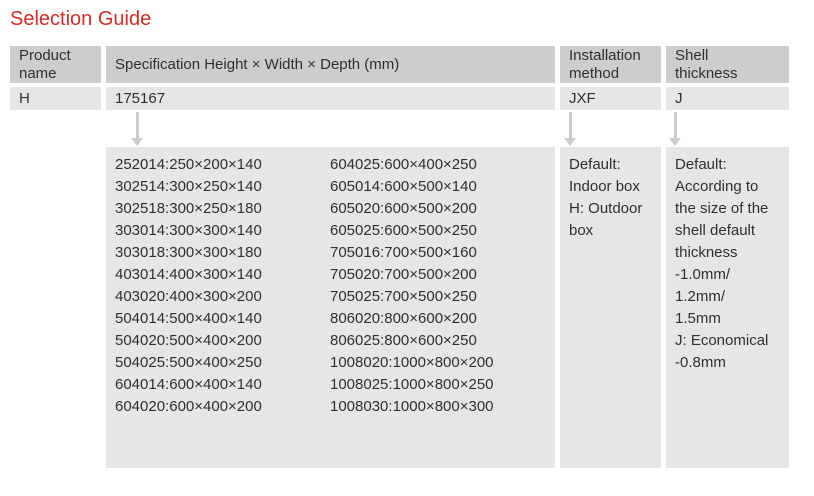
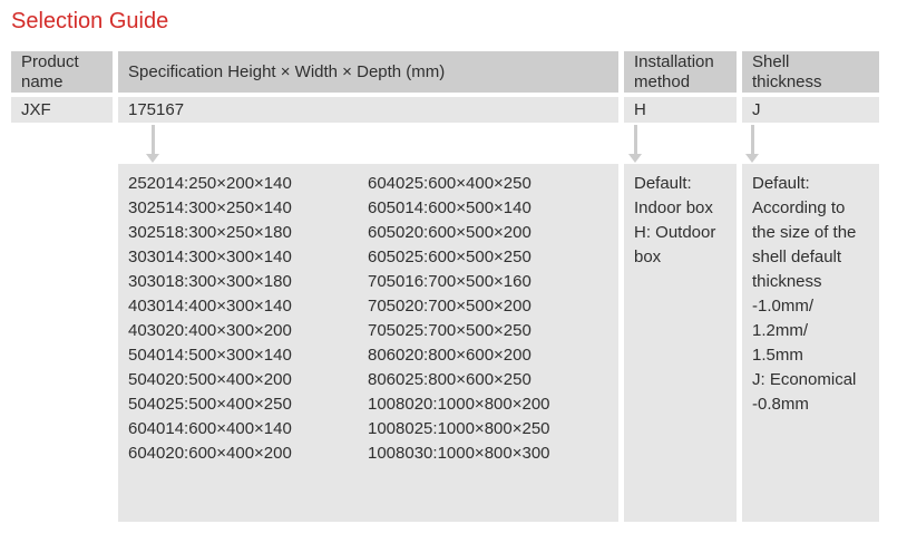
  Selection Guide
  Product
  name
  Specification Height × Width × Depth (mm)
  Installation
  method
  Shell
  thickness
- H
+ JXF
  175167
- JXF
+ H
  J
  252014:250×200×140
  302514:300×250×140
  302518:300×250×180
  303014:300×300×140
  303018:300×300×180
  403014:400×300×140
  403020:400×300×200
- 504014:500×400×140
+ 504014:500×300×140
  504020:500×400×200
  504025:500×400×250
  604014:600×400×140
  604020:600×400×200
  604025:600×400×250
  605014:600×500×140
  605020:600×500×200
  605025:600×500×250
  705016:700×500×160
  705020:700×500×200
  705025:700×500×250
  806020:800×600×200
  806025:800×600×250
  1008020:1000×800×200
  1008025:1000×800×250
  1008030:1000×800×300
  Default:
  Indoor box
  H: Outdoor
  box
  Default:
  According to
  the size of the
  shell default
  thickness
  -1.0mm/
  1.2mm/
  1.5mm
  J: Economical
  -0.8mm
